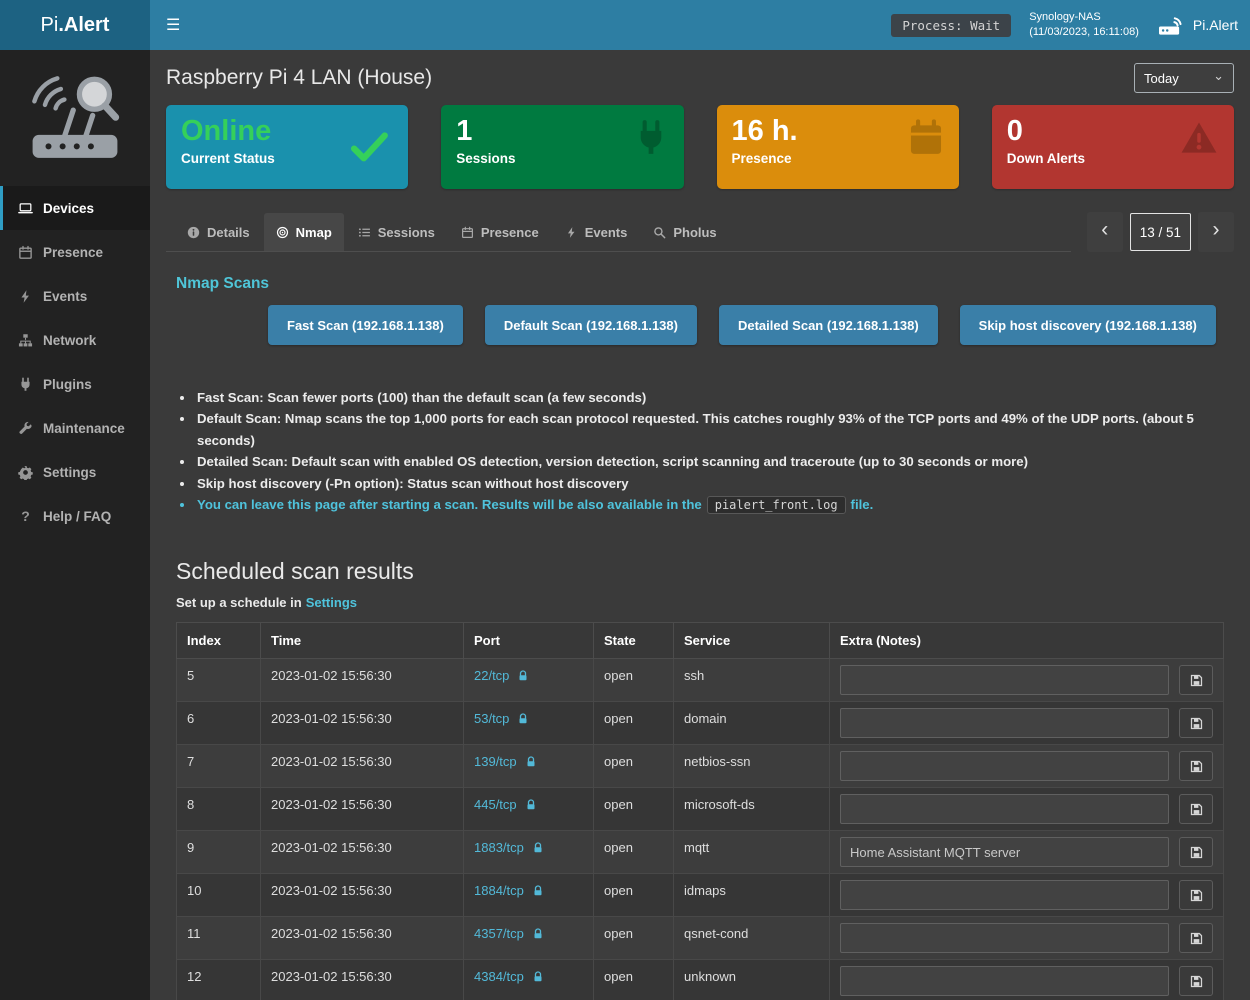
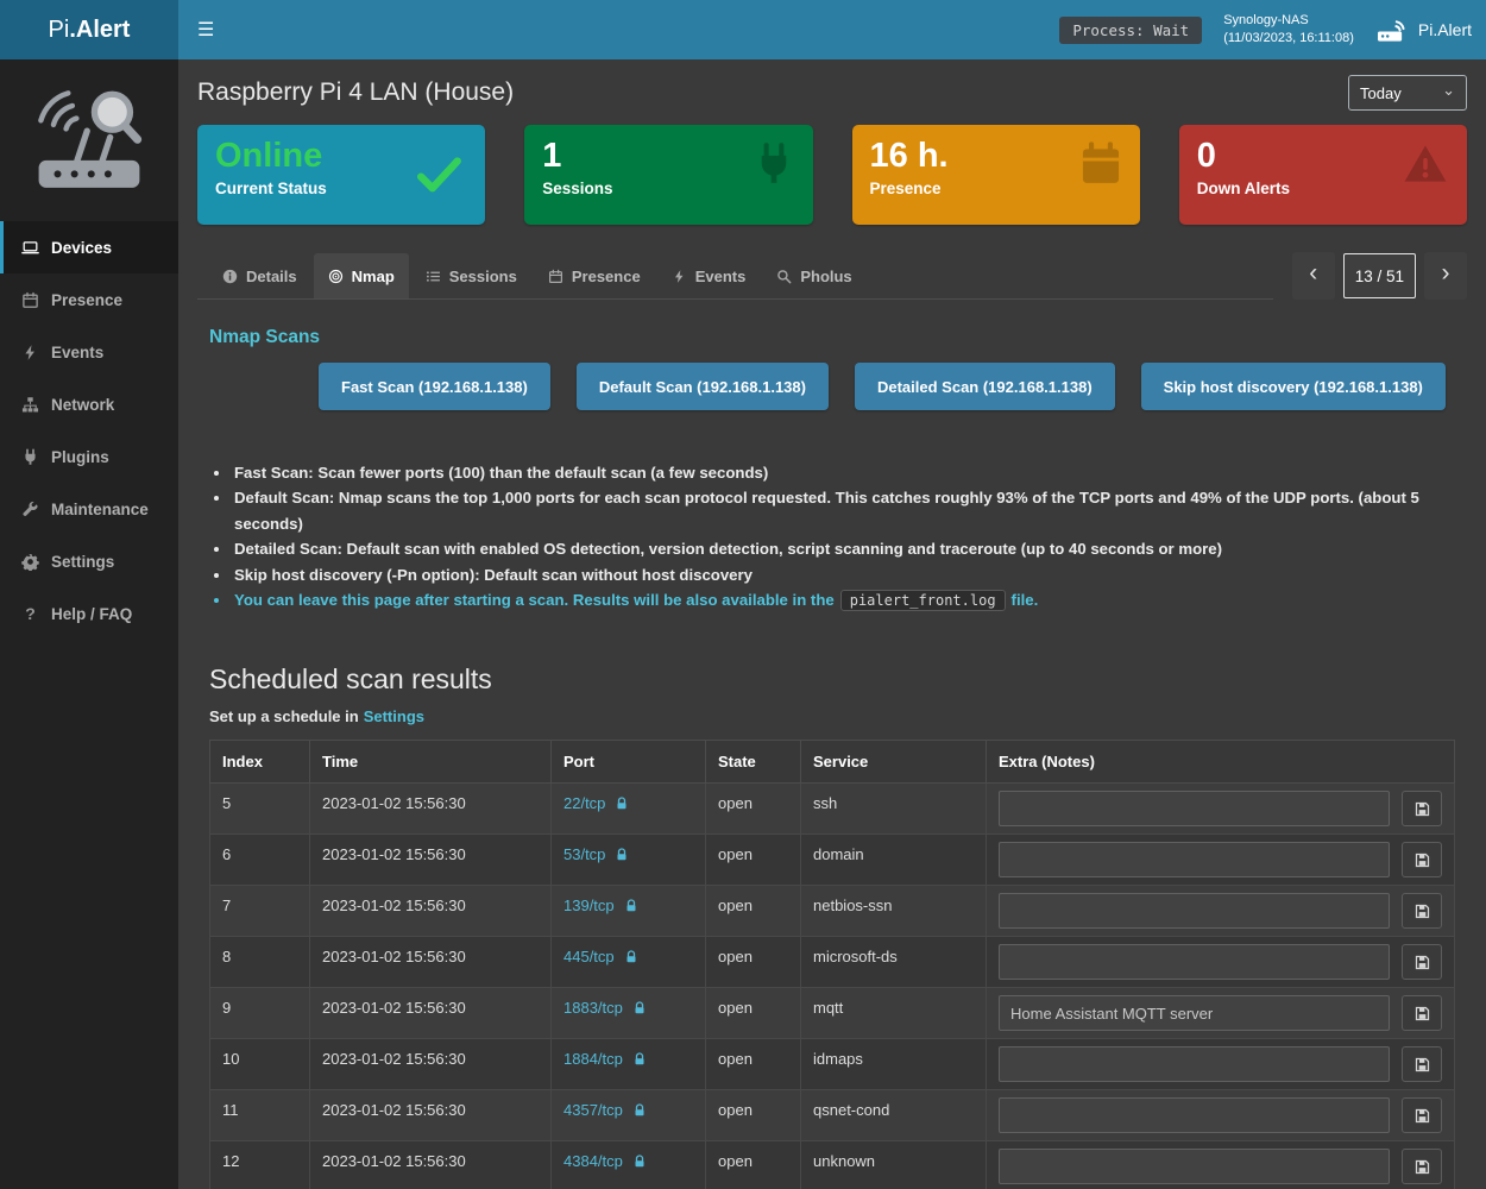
  Pi
  .Alert
  ☰
  Process: Wait
  Synology-NAS
  (11/03/2023, 16:11:08)
  Pi.Alert
  Devices
  Presence
  Events
  Network
  Plugins
  Maintenance
  Settings
  ?
  Help / FAQ
  Raspberry Pi 4 LAN (House)
  Today
  ⌄
  Online
  Current Status
  1
  Sessions
  16 h.
  Presence
  0
  Down Alerts
  Details
  Nmap
  Sessions
  Presence
  Events
  Pholus
  ‹
  13 / 51
  ›
  Nmap Scans
  Fast Scan (192.168.1.138)
  Default Scan (192.168.1.138)
  Detailed Scan (192.168.1.138)
  Skip host discovery (192.168.1.138)
  Fast Scan: Scan fewer ports (100) than the default scan (a few seconds)
  Default Scan: Nmap scans the top 1,000 ports for each scan protocol requested. This catches roughly 93% of the TCP ports and 49% of the UDP ports. (about 5 seconds)
- Detailed Scan: Default scan with enabled OS detection, version detection, script scanning and traceroute (up to 30 seconds or more)
+ Detailed Scan: Default scan with enabled OS detection, version detection, script scanning and traceroute (up to 40 seconds or more)
- Skip host discovery (-Pn option): Status scan without host discovery
+ Skip host discovery (-Pn option): Default scan without host discovery
  You can leave this page after starting a scan. Results will be also available in the pialert_front.log file.
  Scheduled scan results
  Set up a schedule in Settings
  Index	Time	Port	State	Service	Extra (Notes)
  5	2023-01-02 15:56:30	22/tcp	open	ssh
  6	2023-01-02 15:56:30	53/tcp	open	domain
  7	2023-01-02 15:56:30	139/tcp	open	netbios-ssn
  8	2023-01-02 15:56:30	445/tcp	open	microsoft-ds
  9	2023-01-02 15:56:30	1883/tcp	open	mqtt	Home Assistant MQTT server
  10	2023-01-02 15:56:30	1884/tcp	open	idmaps
  11	2023-01-02 15:56:30	4357/tcp	open	qsnet-cond
  12	2023-01-02 15:56:30	4384/tcp	open	unknown
